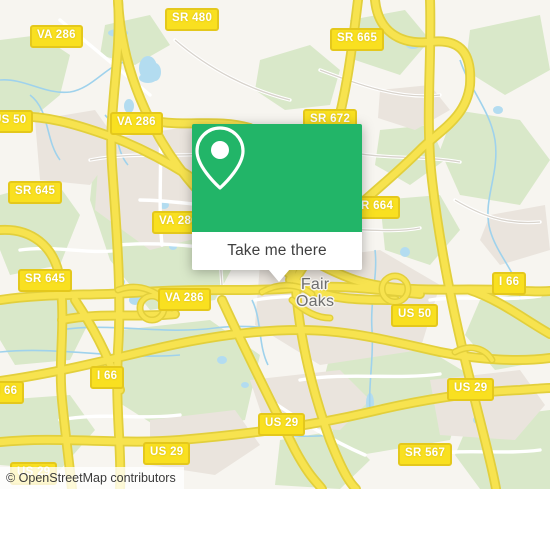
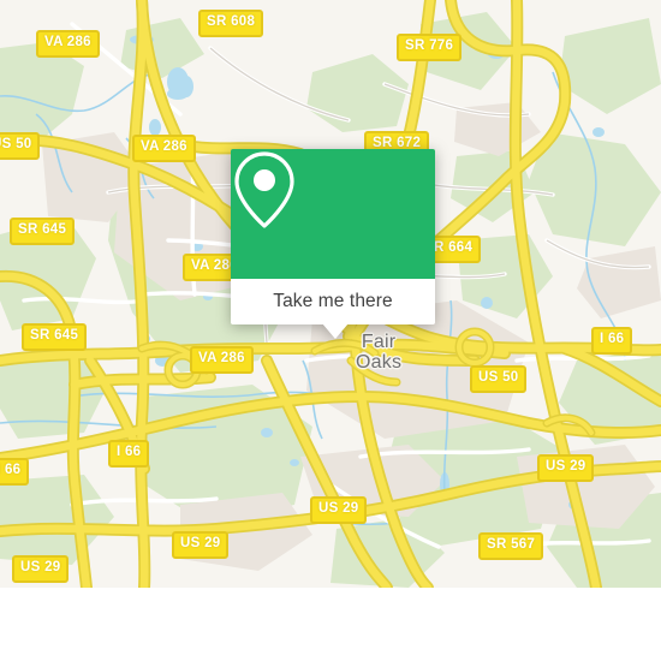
  Fair
  Oaks
  VA 286
- SR 480
+ SR 608
- SR 665
+ SR 776
  S 50
  VA 286
  SR 672
  SR 645
  VA 28
  R 664
  SR 645
  VA 286
  US 50
  I 66
  I 66
  US 29
  US 29
  SR 567
  US 29
  US 29
  Take me there
- © OpenStreetMap contributors
